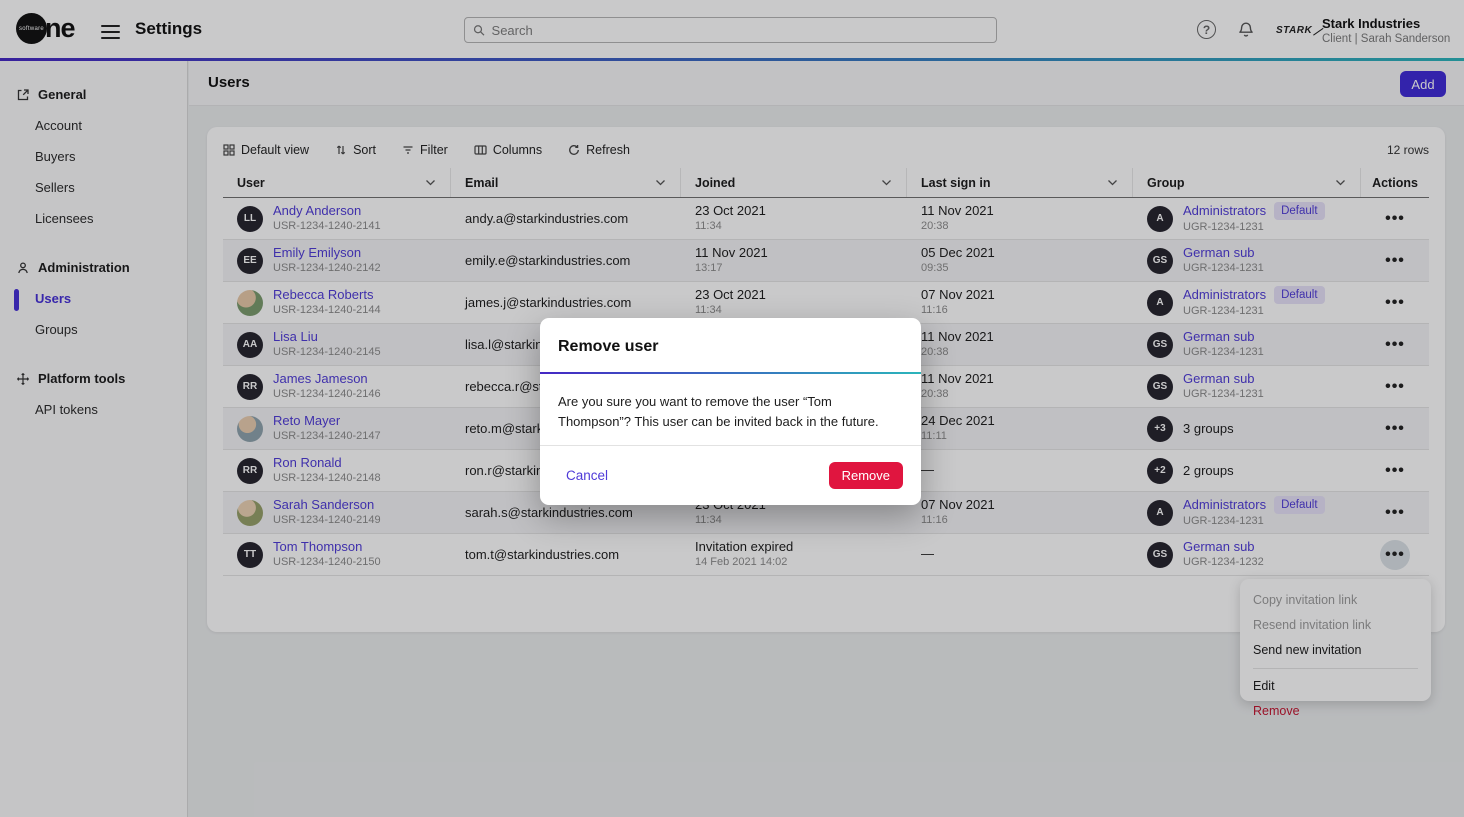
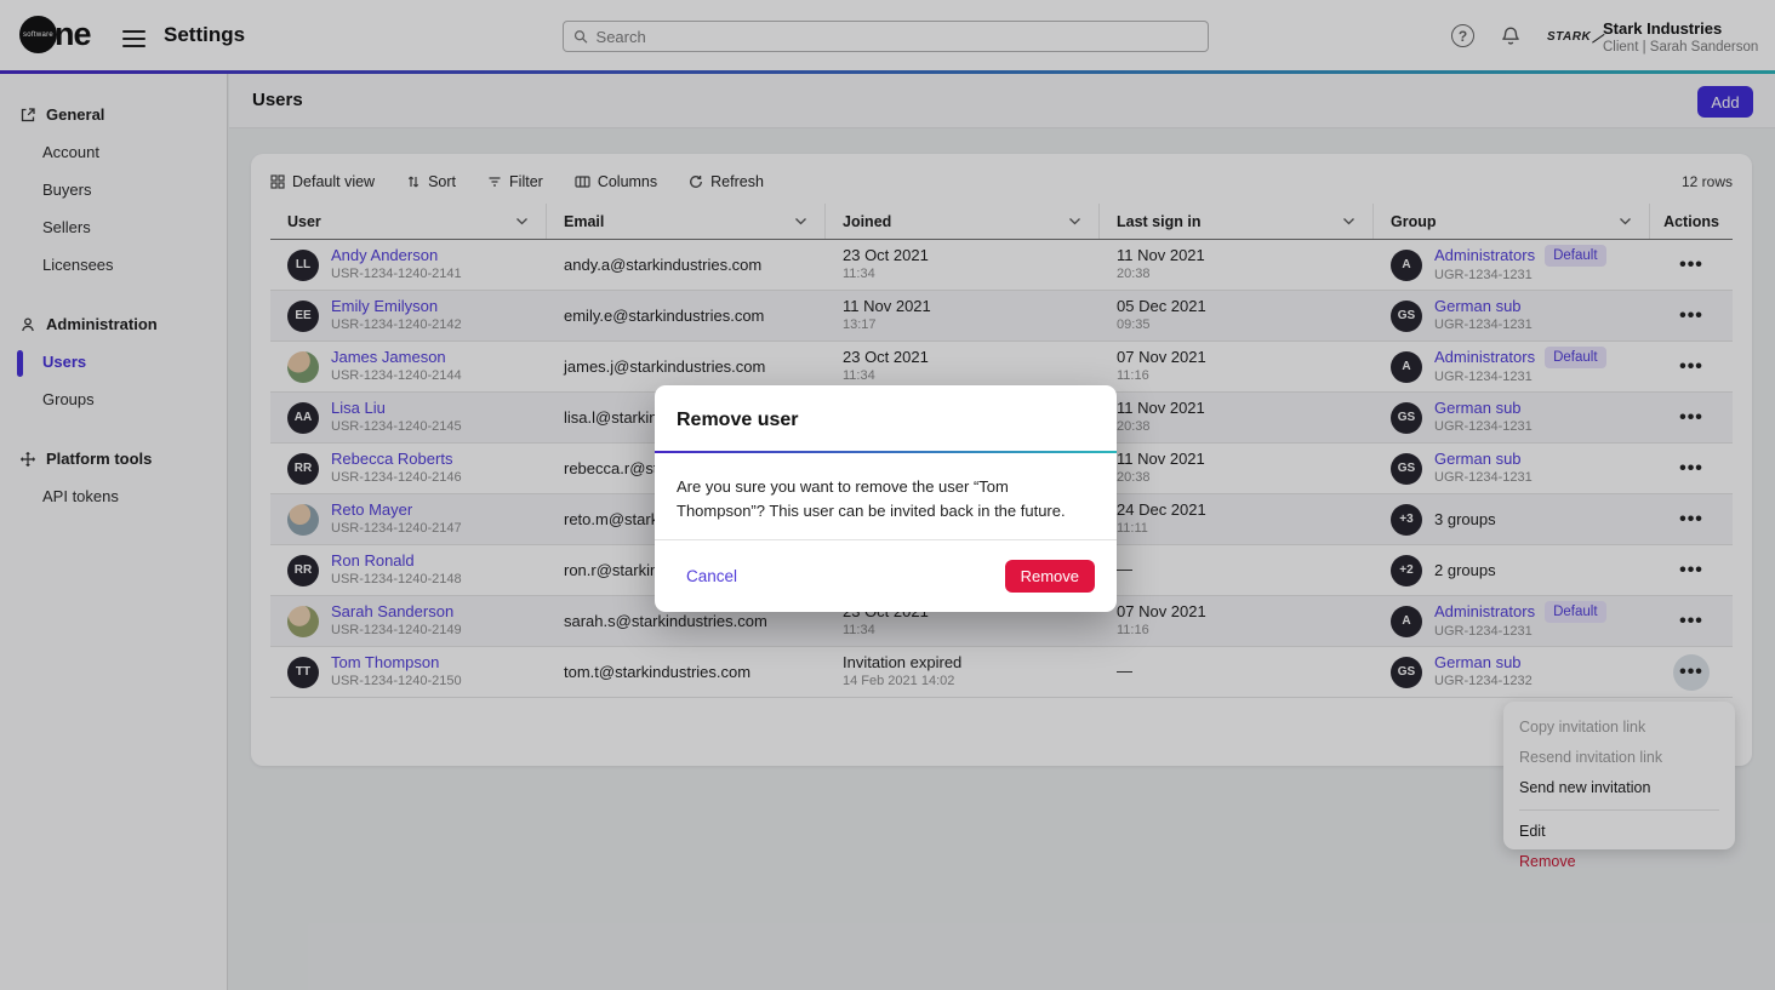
  ne
  Settings
  Search
  ?
  STARK
  Stark Industries
  Client | Sarah Sanderson
  General
  Account
  Buyers
  Sellers
  Licensees
  Administration
  Users
  Groups
  Platform tools
  API tokens
  Users
  Add
  Default view
  Sort
  Filter
  Columns
  Refresh
  12 rows
  User
  Email
  Joined
  Last sign in
  Group
  Actions
  LL
  Andy Anderson
  USR-1234-1240-2141
  andy.a@starkindustries.com
  23 Oct 2021
  11:34
  11 Nov 2021
  20:38
  A
  Administrators
  Default
  UGR-1234-1231
  •••
  EE
  Emily Emilyson
  USR-1234-1240-2142
  emily.e@starkindustries.com
  11 Nov 2021
  13:17
  05 Dec 2021
  09:35
  GS
  German sub
  UGR-1234-1231
  •••
  JJ
- Rebecca Roberts
+ James Jameson
  USR-1234-1240-2144
  james.j@starkindustries.com
  23 Oct 2021
  11:34
  07 Nov 2021
  11:16
  A
  Administrators
  Default
  UGR-1234-1231
  •••
  AA
  Lisa Liu
  USR-1234-1240-2145
  11 Nov 2021
  20:38
  GS
  German sub
  UGR-1234-1231
  •••
  RR
- James Jameson
+ Rebecca Roberts
  USR-1234-1240-2146
  11 Nov 2021
  20:38
  GS
  German sub
  UGR-1234-1231
  •••
  RM
  Reto Mayer
  USR-1234-1240-2147
  24 Dec 2021
  11:11
  +3
  3 groups
  •••
  RR
  Ron Ronald
  USR-1234-1240-2148
  —
  +2
  2 groups
  •••
  SS
  Sarah Sanderson
  USR-1234-1240-2149
  sarah.s@starkindustries.com
  11:34
  07 Nov 2021
  11:16
  A
  Administrators
  Default
  UGR-1234-1231
  •••
  TT
  Tom Thompson
  USR-1234-1240-2150
  tom.t@starkindustries.com
  Invitation expired
  14 Feb 2021 14:02
  —
  GS
  German sub
  UGR-1234-1232
  •••
  Copy invitation link
  Resend invitation link
  Send new invitation
  Edit
  Remove
  Remove user
  Are you sure you want to remove the user “Tom Thompson”? This user can be invited back in the future.
  Cancel
  Remove
